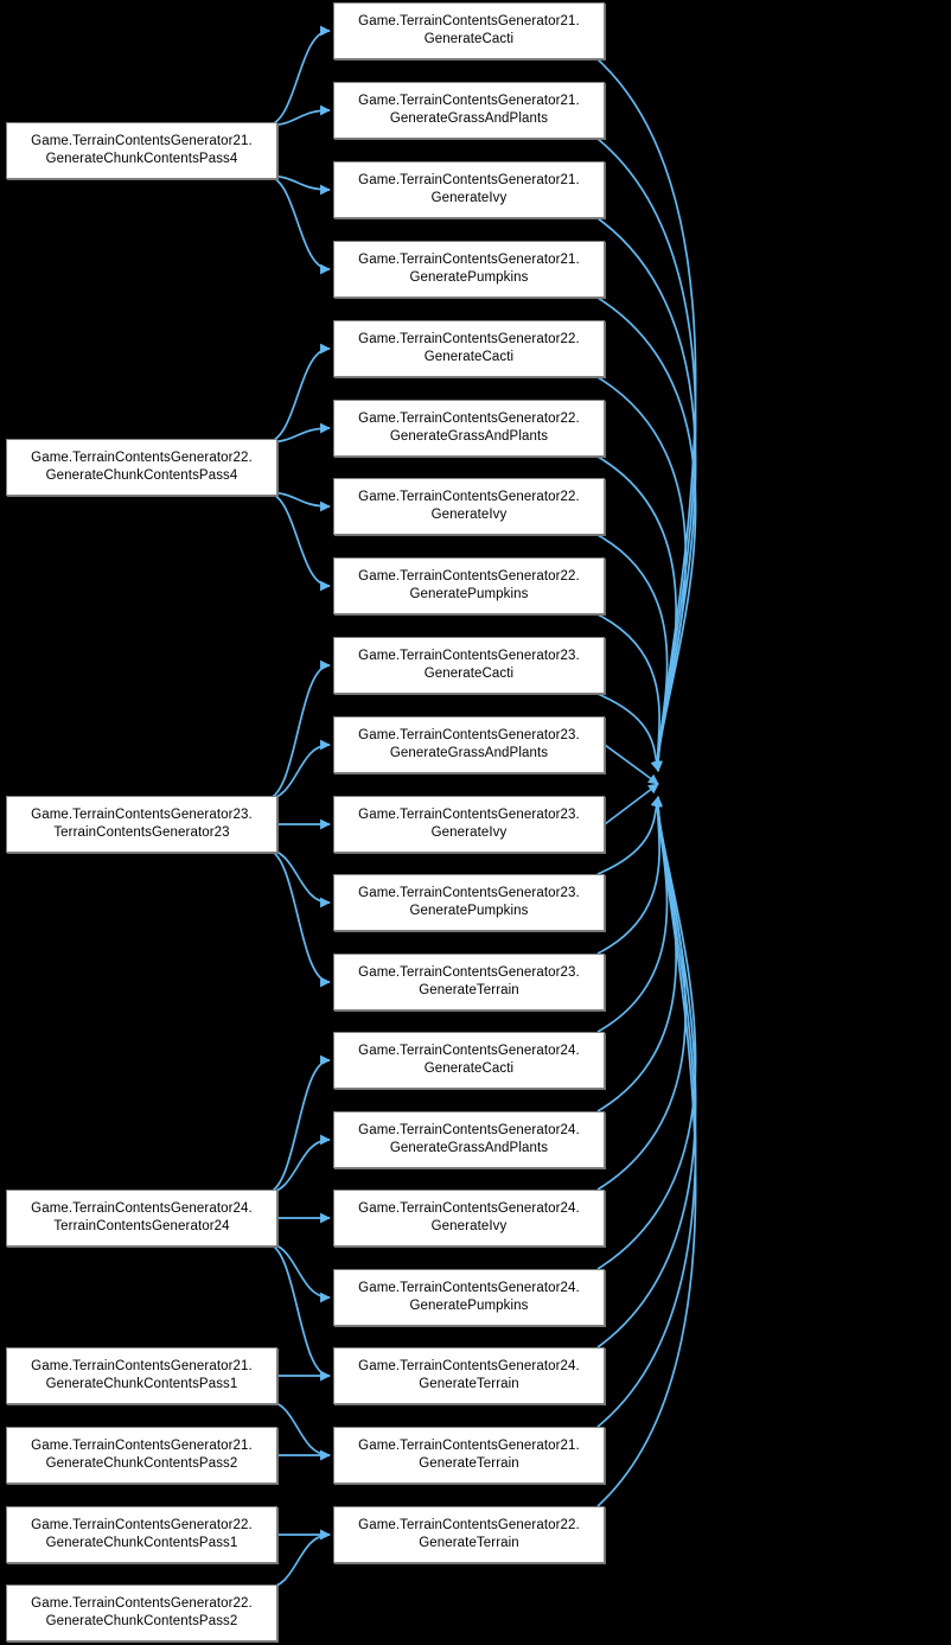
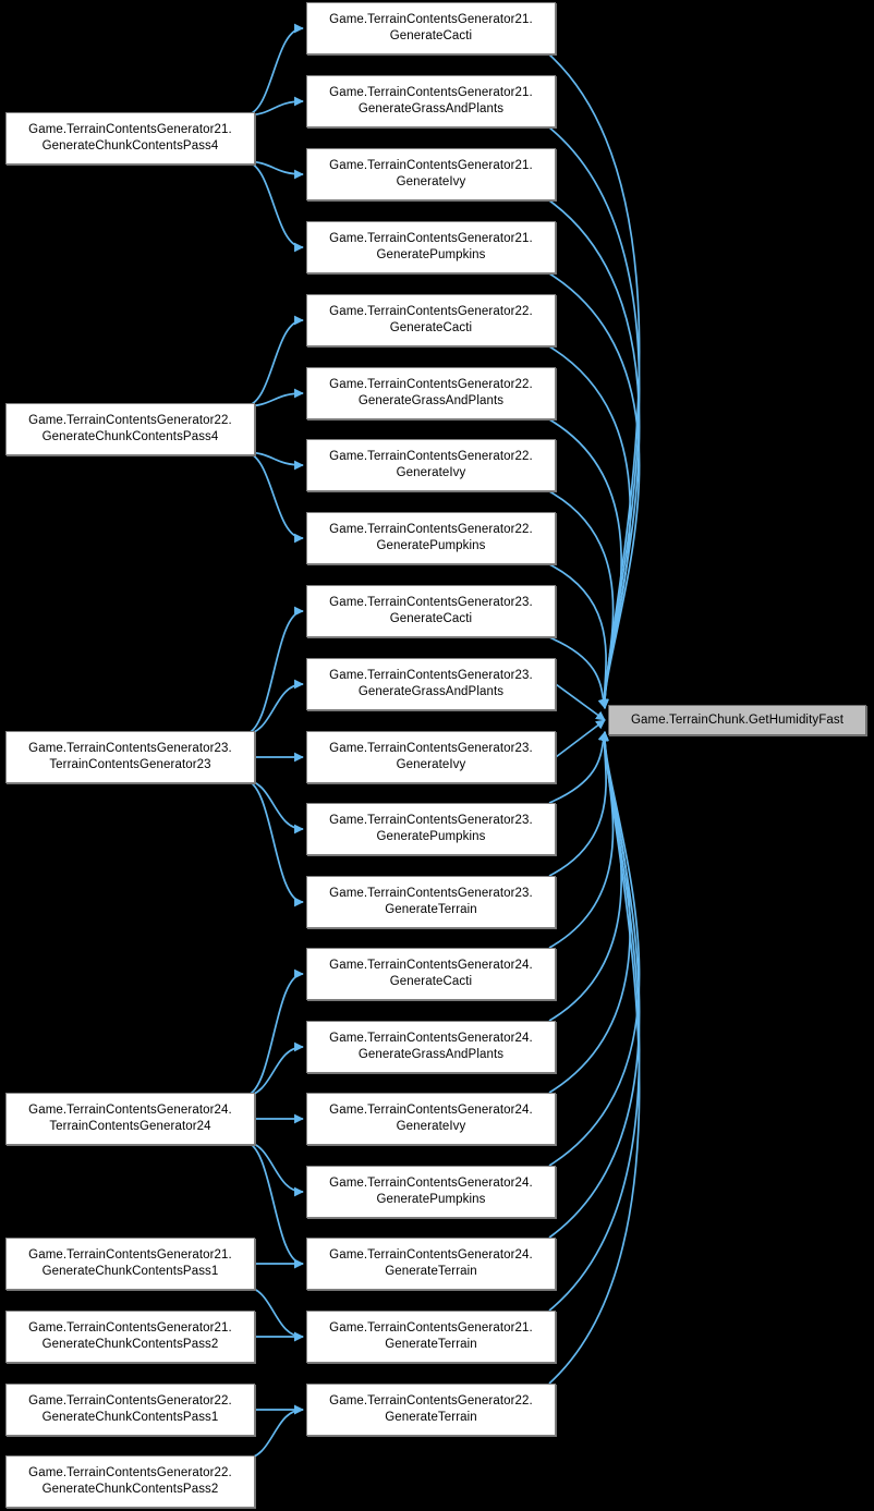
  Game.TerrainContentsGenerator21.
  GenerateChunkContentsPass4
  Game.TerrainContentsGenerator22.
  GenerateChunkContentsPass4
  Game.TerrainContentsGenerator23.
  TerrainContentsGenerator23
  Game.TerrainContentsGenerator24.
  TerrainContentsGenerator24
  Game.TerrainContentsGenerator21.
  GenerateChunkContentsPass1
  Game.TerrainContentsGenerator21.
  GenerateChunkContentsPass2
  Game.TerrainContentsGenerator22.
  GenerateChunkContentsPass1
  Game.TerrainContentsGenerator22.
  GenerateChunkContentsPass2
  Game.TerrainContentsGenerator21.
  GenerateCacti
  Game.TerrainContentsGenerator21.
  GenerateGrassAndPlants
  Game.TerrainContentsGenerator21.
  GenerateIvy
  Game.TerrainContentsGenerator21.
  GeneratePumpkins
  Game.TerrainContentsGenerator22.
  GenerateCacti
  Game.TerrainContentsGenerator22.
  GenerateGrassAndPlants
  Game.TerrainContentsGenerator22.
  GenerateIvy
  Game.TerrainContentsGenerator22.
  GeneratePumpkins
  Game.TerrainContentsGenerator23.
  GenerateCacti
  Game.TerrainContentsGenerator23.
  GenerateGrassAndPlants
  Game.TerrainContentsGenerator23.
  GenerateIvy
  Game.TerrainContentsGenerator23.
  GeneratePumpkins
  Game.TerrainContentsGenerator23.
  GenerateTerrain
  Game.TerrainContentsGenerator24.
  GenerateCacti
  Game.TerrainContentsGenerator24.
  GenerateGrassAndPlants
  Game.TerrainContentsGenerator24.
  GenerateIvy
  Game.TerrainContentsGenerator24.
  GeneratePumpkins
  Game.TerrainContentsGenerator24.
  GenerateTerrain
  Game.TerrainContentsGenerator21.
  GenerateTerrain
  Game.TerrainContentsGenerator22.
  GenerateTerrain
+ Game.TerrainChunk.GetHumidityFast
